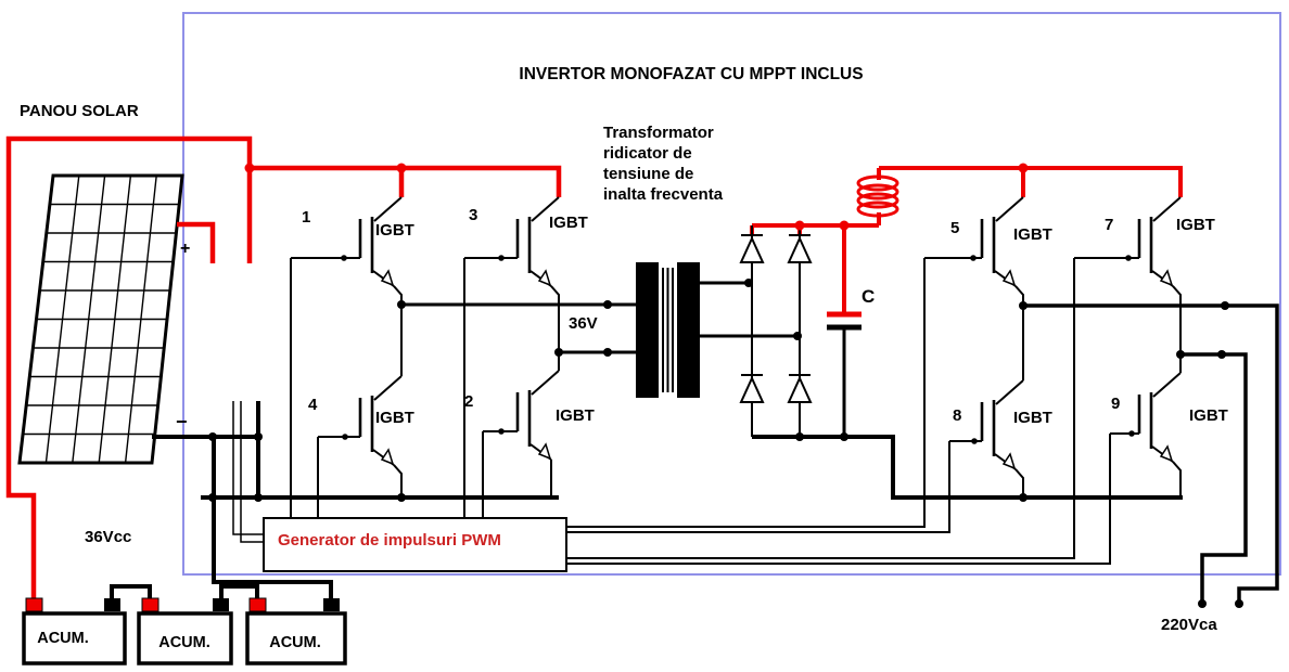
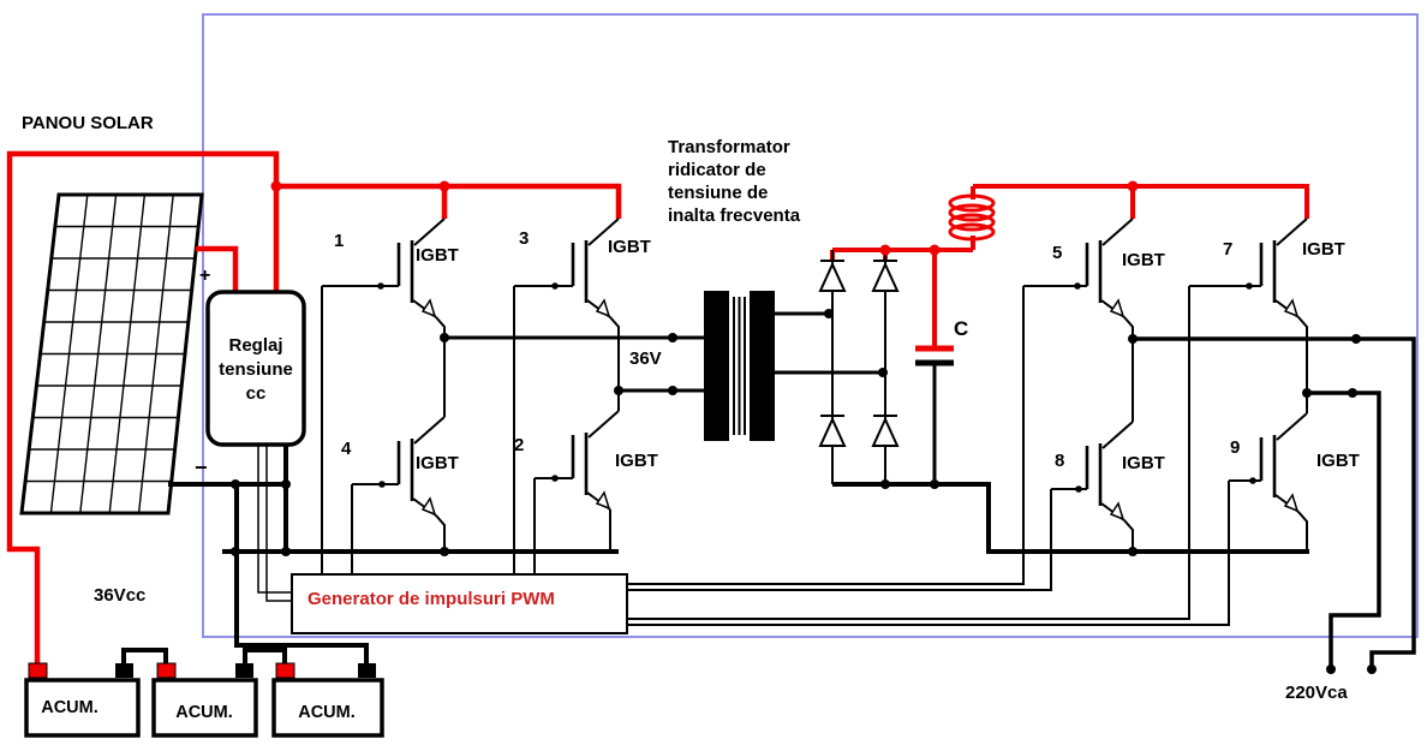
- INVERTOR MONOFAZAT CU MPPT INCLUS
  PANOU SOLAR
  +
  −
  C
  1
  IGBT
  3
  IGBT
  4
  IGBT
  2
  IGBT
  5
  IGBT
  7
  IGBT
  8
  IGBT
  9
  IGBT
+ Reglaj
+ tensiune
+ cc
  Generator de impulsuri PWM
  Transformator
  ridicator de
  tensiune de
  inalta frecventa
  36V
  36Vcc
  220Vca
  ACUM.
  ACUM.
  ACUM.
